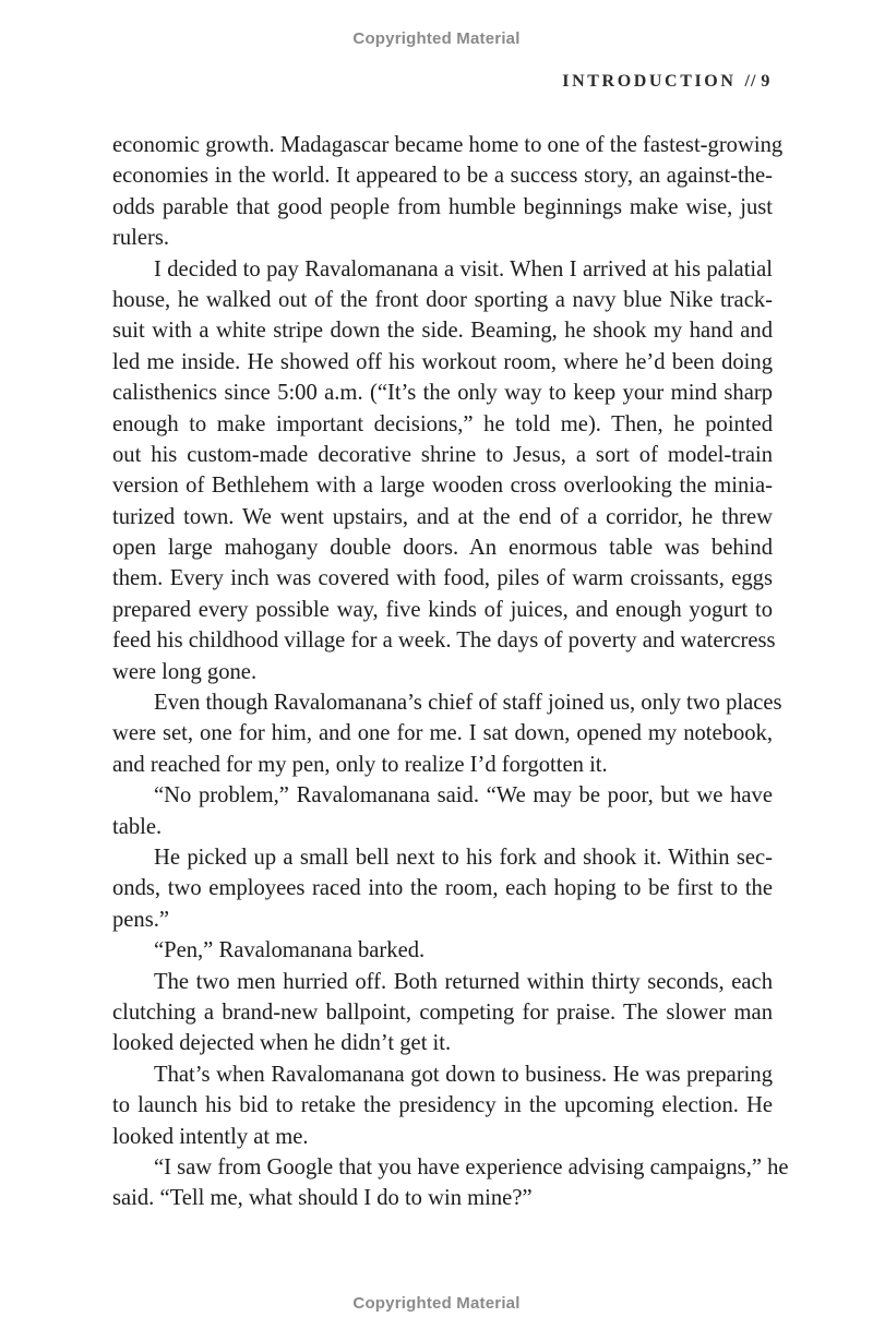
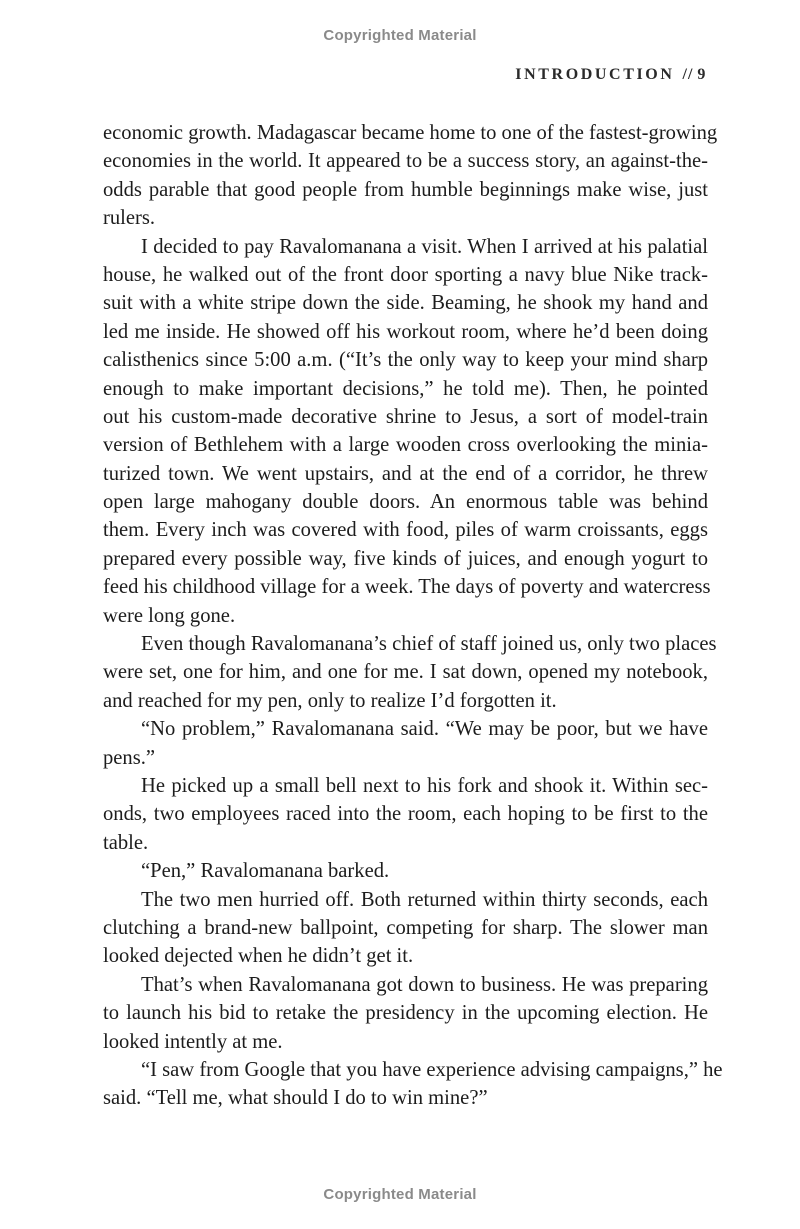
  Copyrighted Material
  INTRODUCTION // 9
  economic growth. Madagascar became home to one of the fastest-growing
  economies in the world. It appeared to be a success story, an against-the-
  odds parable that good people from humble beginnings make wise, just
  rulers.
  I decided to pay Ravalomanana a visit. When I arrived at his palatial
  house, he walked out of the front door sporting a navy blue Nike track-
  suit with a white stripe down the side. Beaming, he shook my hand and
  led me inside. He showed off his workout room, where he’d been doing
  calisthenics since 5:00 a.m. (“It’s the only way to keep your mind sharp
  enough to make important decisions,” he told me). Then, he pointed
  out his custom-made decorative shrine to Jesus, a sort of model-train
  version of Bethlehem with a large wooden cross overlooking the minia-
  turized town. We went upstairs, and at the end of a corridor, he threw
  open large mahogany double doors. An enormous table was behind
  them. Every inch was covered with food, piles of warm croissants, eggs
  prepared every possible way, five kinds of juices, and enough yogurt to
  feed his childhood village for a week. The days of poverty and watercress
  were long gone.
  Even though Ravalomanana’s chief of staff joined us, only two places
  were set, one for him, and one for me. I sat down, opened my notebook,
  and reached for my pen, only to realize I’d forgotten it.
  “No problem,” Ravalomanana said. “We may be poor, but we have
- table.
+ pens.”
  He picked up a small bell next to his fork and shook it. Within sec-
  onds, two employees raced into the room, each hoping to be first to the
- pens.”
+ table.
  “Pen,” Ravalomanana barked.
  The two men hurried off. Both returned within thirty seconds, each
- clutching a brand-new ballpoint, competing for praise. The slower man
+ clutching a brand-new ballpoint, competing for sharp. The slower man
  looked dejected when he didn’t get it.
  That’s when Ravalomanana got down to business. He was preparing
  to launch his bid to retake the presidency in the upcoming election. He
  looked intently at me.
  “I saw from Google that you have experience advising campaigns,” he
  said. “Tell me, what should I do to win mine?”
  Copyrighted Material
